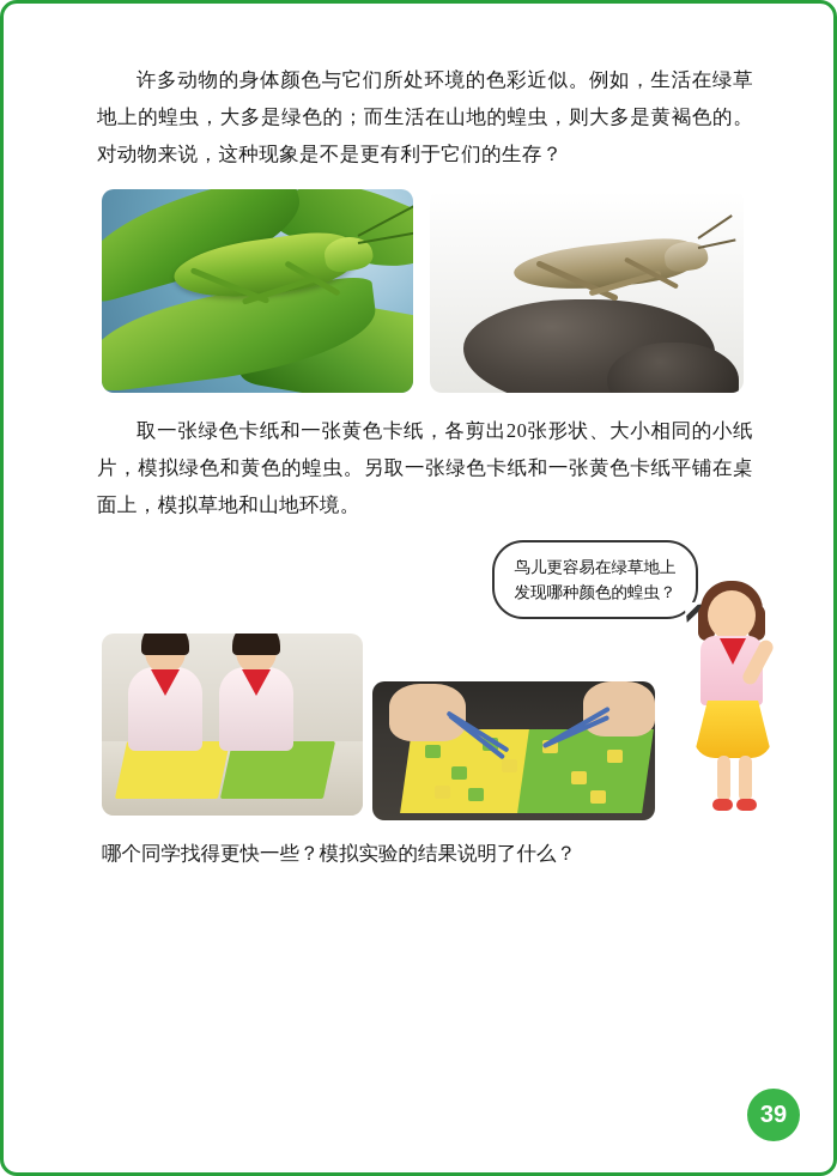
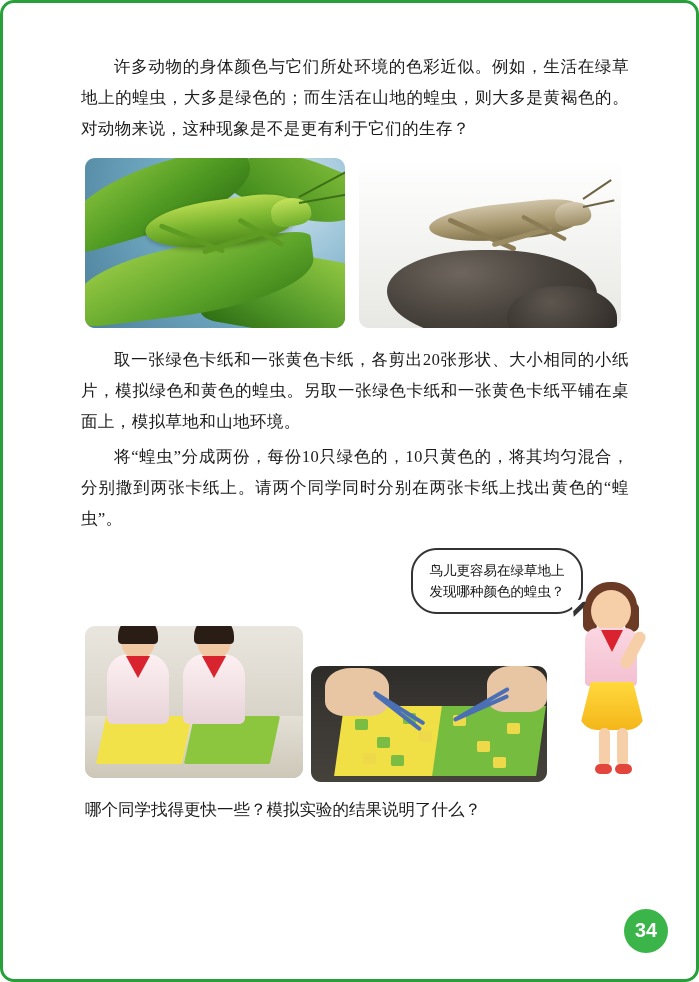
  许多动物的身体颜色与它们所处环境的色彩近似。例如，生活在绿草地上的蝗虫，大多是绿色的；而生活在山地的蝗虫，则大多是黄褐色的。对动物来说，这种现象是不是更有利于它们的生存？
  取一张绿色卡纸和一张黄色卡纸，各剪出20张形状、大小相同的小纸片，模拟绿色和黄色的蝗虫。另取一张绿色卡纸和一张黄色卡纸平铺在桌面上，模拟草地和山地环境。
+ 将“蝗虫”分成两份，每份10只绿色的，10只黄色的，将其均匀混合，分别撒到两张卡纸上。请两个同学同时分别在两张卡纸上找出黄色的“蝗虫”。
  鸟儿更容易在绿草地上发现哪种颜色的蝗虫？
  哪个同学找得更快一些？模拟实验的结果说明了什么？
- 39
+ 34
